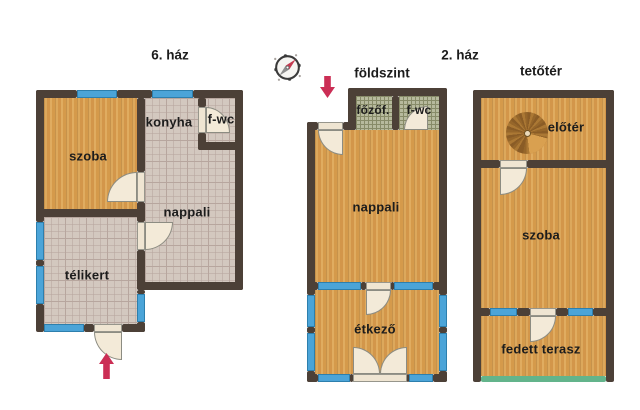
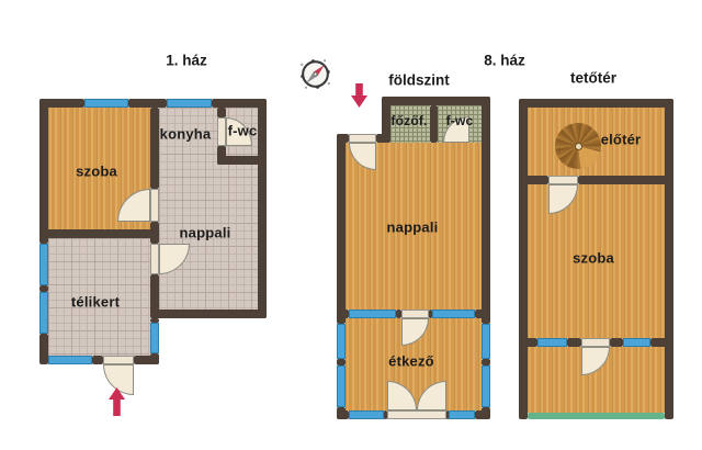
- 6. ház
+ 1. ház
  szoba
  konyha
  f-wc
  nappali
  télikert
- 2. ház
+ 8. ház
  földszint
  főzőf.
  f-wc
  nappali
  étkező
  tetőtér
  előtér
  szoba
- fedett terasz
